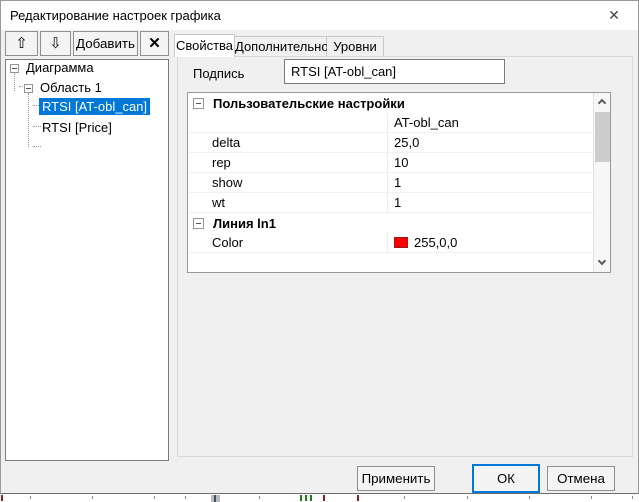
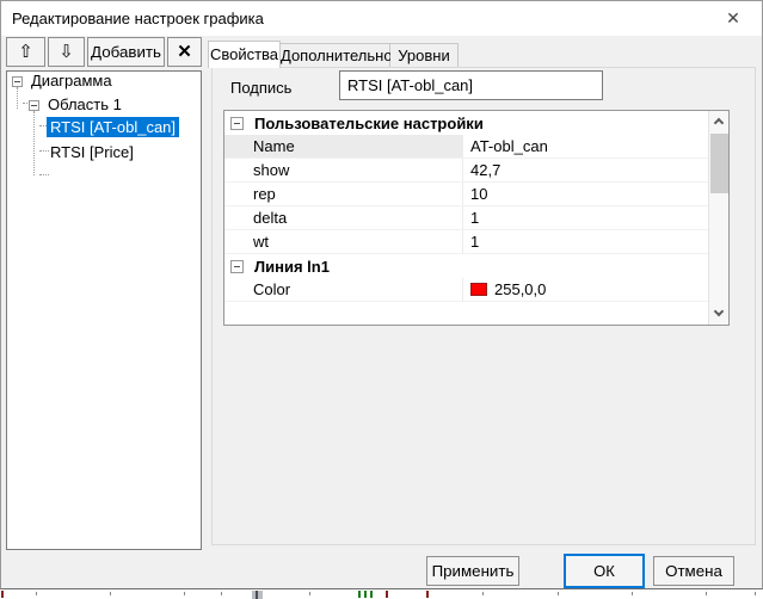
  Редактирование настроек графика
  ✕
  ⇧
  ⇩
  Добавить
  ✕
  Диаграмма
  Область 1
  RTSI [AT-obl_can]
  RTSI [Price]
  Свойства
  Дополнительно
  Уровни
  Подпись
  RTSI [AT-obl_can]
  Пользовательские настройки
+ Name
  AT-obl_can
- delta
+ show
- 25,0
+ 42,7
  rep
  10
- show
+ delta
  1
  wt
  1
  Линия ln1
  Color
  255,0,0
  Применить
  ОК
  Отмена
